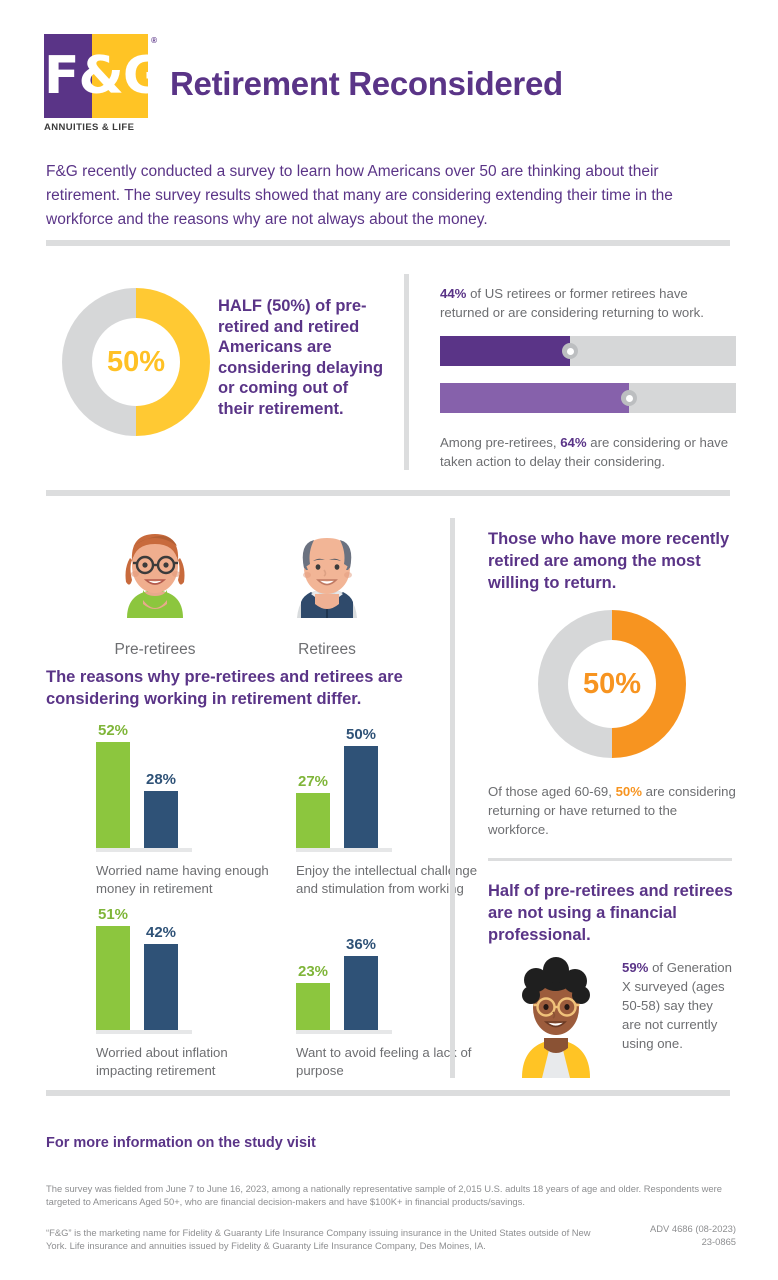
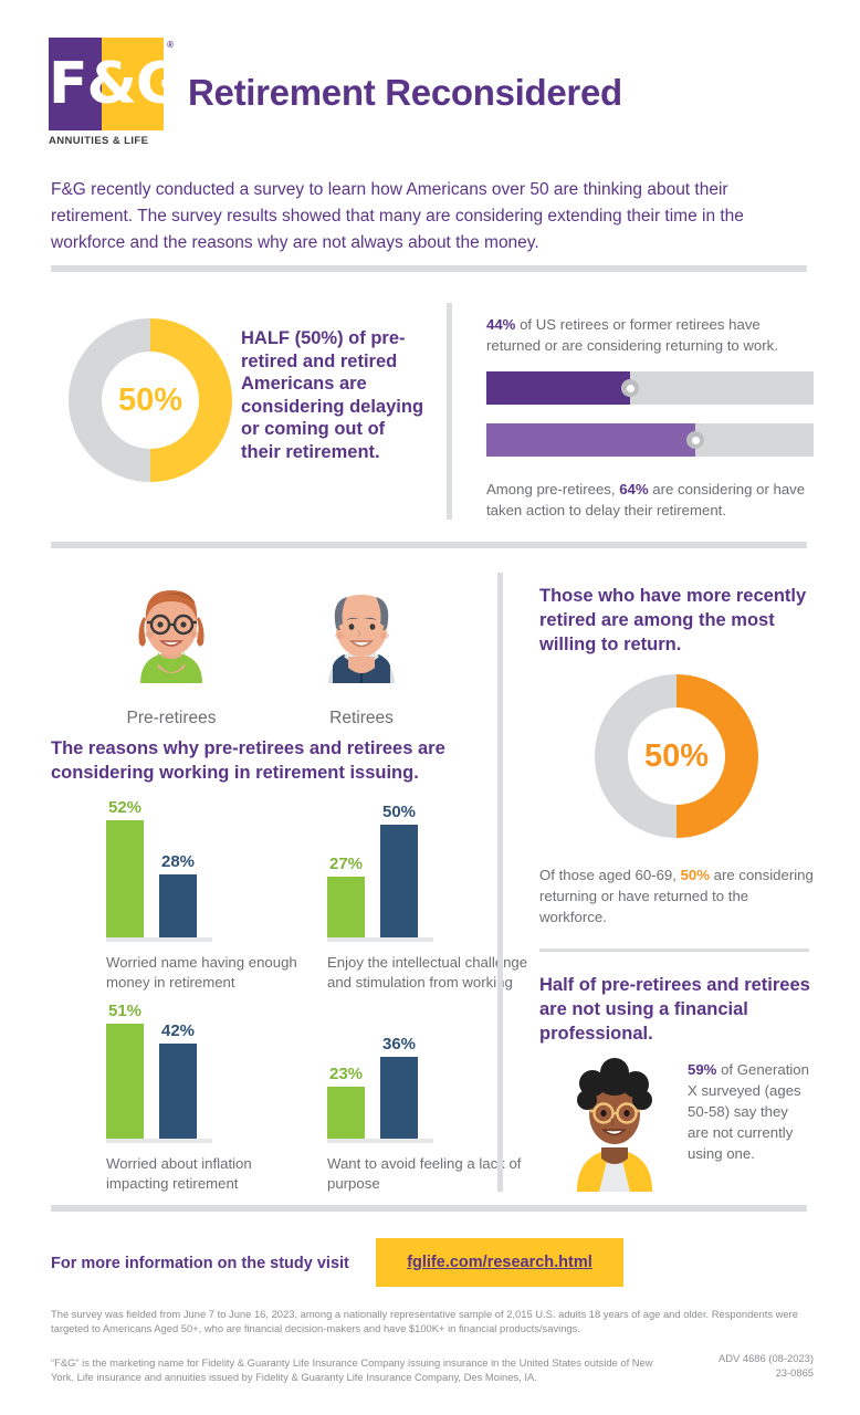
  F&G
  ®
  ANNUITIES & LIFE
  Retirement Reconsidered
  F&G recently conducted a survey to learn how Americans over 50 are thinking about their retirement. The survey results showed that many are considering extending their time in the workforce and the reasons why are not always about the money.
  50%
  HALF (50%) of pre-retired and retired Americans are considering delaying or coming out of their retirement.
  44% of US retirees or former retirees have returned or are considering returning to work.
- Among pre-retirees, 64% are considering or have taken action to delay their considering.
+ Among pre-retirees, 64% are considering or have taken action to delay their retirement.
  Pre-retirees
  Retirees
- The reasons why pre-retirees and retirees are considering working in retirement differ.
+ The reasons why pre-retirees and retirees are considering working in retirement issuing.
  52%
  28%
  Worried name having enough money in retirement
  27%
  50%
  Enjoy the intellectual challnge and stimulation from workig
  51%
  42%
  Worried about inflation impacting retirement
  23%
  36%
  Want to avoid feeling a lac of purpose
  Those who have more recently retired are among the most willing to return.
  50%
  Of those aged 60-69, 50% are considering returning or have returned to the workforce.
  Half of pre-retirees and retirees are not using a financial professional.
  59% of Generation X surveyed (ages 50-58) say they are not currently using one.
  For more information on the study visit
+ fglife.com/research.html
  The survey was fielded from June 7 to June 16, 2023, among a nationally representative sample of 2,015 U.S. adults 18 years of age and older. Respondents were targeted to Americans Aged 50+, who are financial decision-makers and have $100K+ in financial products/savings.
  “F&G” is the marketing name for Fidelity & Guaranty Life Insurance Company issuing insurance in the United States outside of New York. Life insurance and annuities issued by Fidelity & Guaranty Life Insurance Company, Des Moines, IA.
  ADV 4686 (08-2023)
  23-0865
